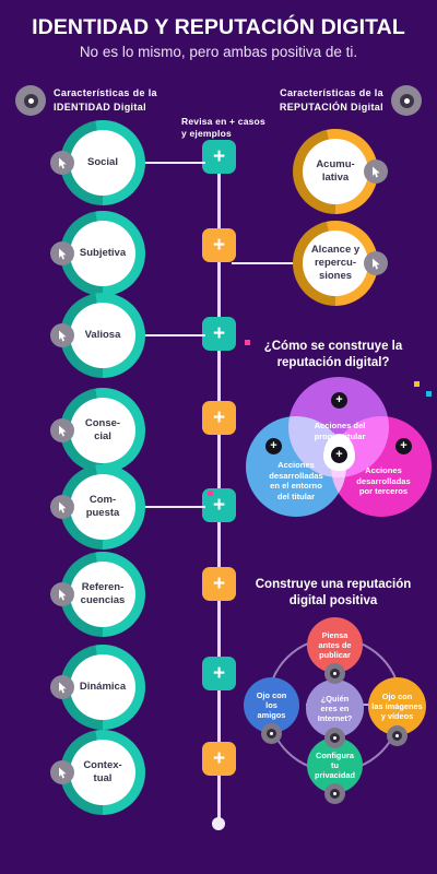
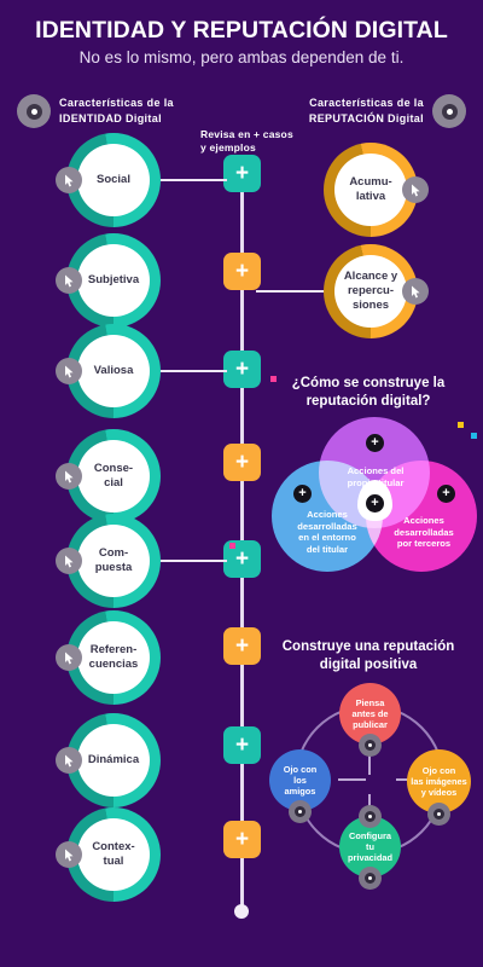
  IDENTIDAD Y REPUTACIÓN DIGITAL
- No es lo mismo, pero ambas positiva de ti.
+ No es lo mismo, pero ambas dependen de ti.
  Características de la
  IDENTIDAD Digital
  Características de la
  REPUTACIÓN Digital
  Revisa en + casos
  y ejemplos
  +
  +
  +
  +
  +
  +
  +
  +
  Social
  Subjetiva
  Valiosa
  Conse-
  cial
  Com-
  puesta
  Referen-
  cuencias
  Dinámica
  Contex-
  tual
  Acumu-
  lativa
  Alcance y
  repercu-
  siones
  ¿Cómo se construye la
  reputación digital?
  Acciones del
  propio titular
  Acciones
  desarrolladas
  en el entorno
  del titular
  Acciones
  desarrolladas
  por terceros
  +
  +
  +
  +
  Construye una reputación
  digital positiva
- ¿Quién
- eres en
- Internet?
  Piensa
  antes de
  publicar
  Ojo con
  los
  amigos
  Ojo con
  las imágenes
  y vídeos
  Configura
  tu
  privacidad
